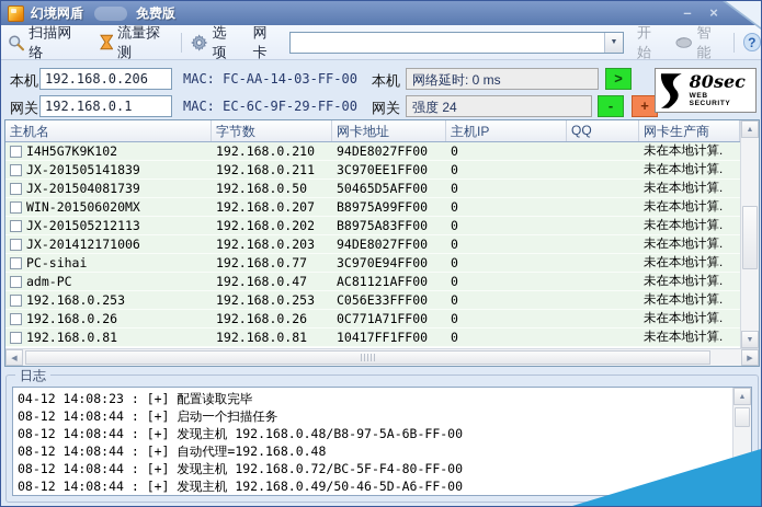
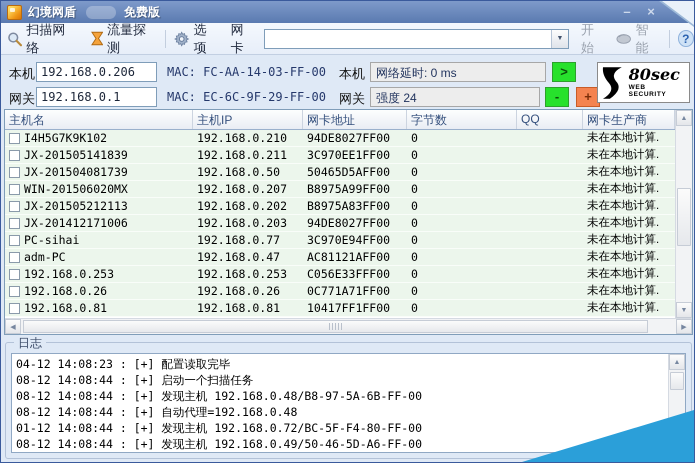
  幻境网盾
  免费版
  –
  ×
  扫描网络
  流量探测
  选项
  网卡
  开始
  智能
  ?
  本机
  192.168.0.206
  MAC: FC-AA-14-03-FF-00
  本机
  网络延时: 0 ms
  >
  网关
  192.168.0.1
  MAC: EC-6C-9F-29-FF-00
  网关
  强度 24
  -
  +
  80sec
  主机名
- 字节数
+ 主机IP
  网卡地址
- 主机IP
+ 字节数
  QQ
  网卡生产商
  I4H5G7K9K102
  192.168.0.210
  94DE8027FF00
  0
  未在本地计算.
  JX-201505141839
  192.168.0.211
  3C970EE1FF00
  0
  未在本地计算.
  JX-201504081739
  192.168.0.50
  50465D5AFF00
  0
  未在本地计算.
  WIN-201506020MX
  192.168.0.207
  B8975A99FF00
  0
  未在本地计算.
  JX-201505212113
  192.168.0.202
  B8975A83FF00
  0
  未在本地计算.
  JX-201412171006
  192.168.0.203
  94DE8027FF00
  0
  未在本地计算.
  PC-sihai
  192.168.0.77
  3C970E94FF00
  0
  未在本地计算.
  adm-PC
  192.168.0.47
  AC81121AFF00
  0
  未在本地计算.
  192.168.0.253
  192.168.0.253
  C056E33FFF00
  0
  未在本地计算.
  192.168.0.26
  192.168.0.26
  0C771A71FF00
  0
  未在本地计算.
  192.168.0.81
  192.168.0.81
  10417FF1FF00
  0
  未在本地计算.
  日志
  04-12 14:08:23 : [+] 配置读取完毕
  08-12 14:08:44 : [+] 启动一个扫描任务
  08-12 14:08:44 : [+] 发现主机 192.168.0.48/B8-97-5A-6B-FF-00
  08-12 14:08:44 : [+] 自动代理=192.168.0.48
- 08-12 14:08:44 : [+] 发现主机 192.168.0.72/BC-5F-F4-80-FF-00
+ 01-12 14:08:44 : [+] 发现主机 192.168.0.72/BC-5F-F4-80-FF-00
  08-12 14:08:44 : [+] 发现主机 192.168.0.49/50-46-5D-A6-FF-00
